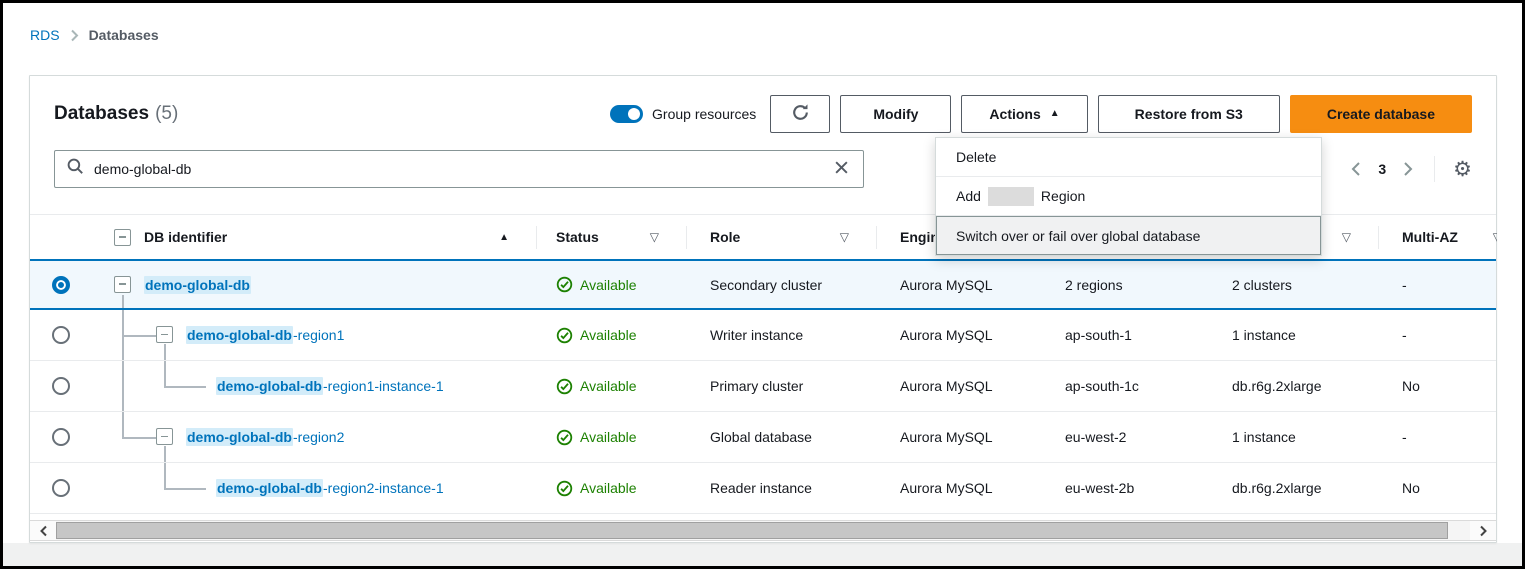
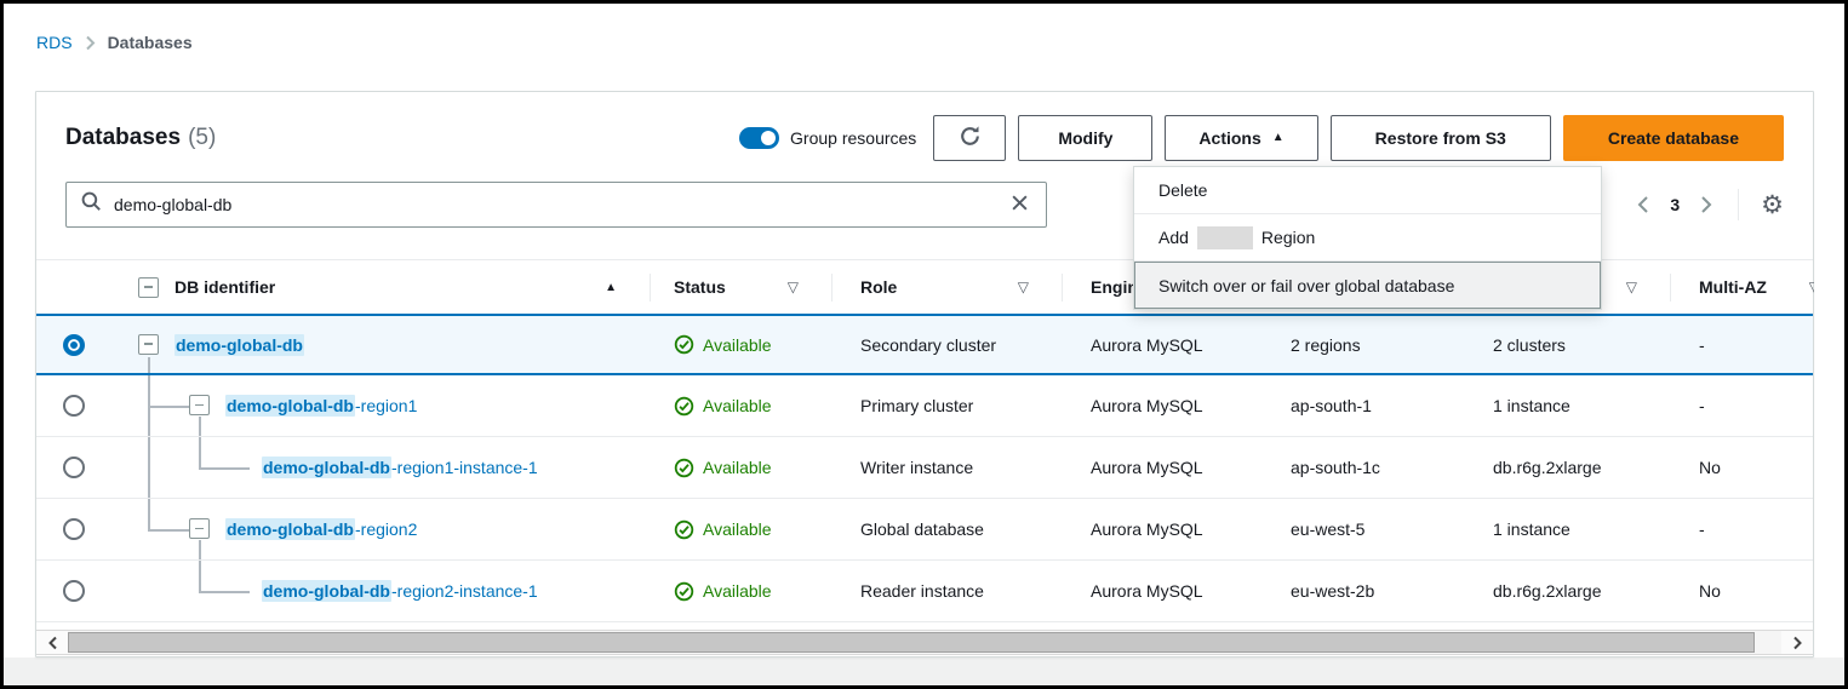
  RDS
  Databases
  Databases
  (5)
  Group resources
  Modify
  Actions
  ▲
  Restore from S3
  Create database
  demo-global-db
  3
  ⚙
  DB identifier
  ▲
  Status
  ▽
  Role
  ▽
  ▽
  Multi-AZ
  demo-global-db
  Available
  Secondary cluster
  Aurora MySQL
  2 regions
  2 clusters
  -
  demo-global-db-region1
  Available
- Writer instance
+ Primary cluster
  Aurora MySQL
  ap-south-1
  1 instance
  -
  demo-global-db-region1-instance-1
  Available
- Primary cluster
+ Writer instance
  Aurora MySQL
  ap-south-1c
  db.r6g.2xlarge
  No
  demo-global-db-region2
  Available
  Global database
  Aurora MySQL
- eu-west-2
+ eu-west-5
  1 instance
  -
  demo-global-db-region2-instance-1
  Available
  Reader instance
  Aurora MySQL
  eu-west-2b
  db.r6g.2xlarge
  No
  Delete
  Add
  Region
  Switch over or fail over global database
